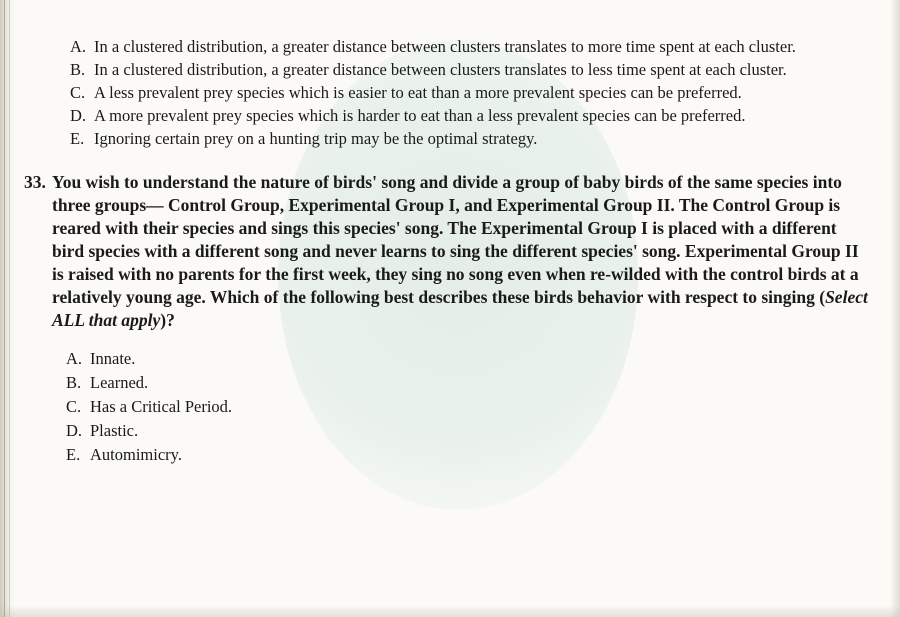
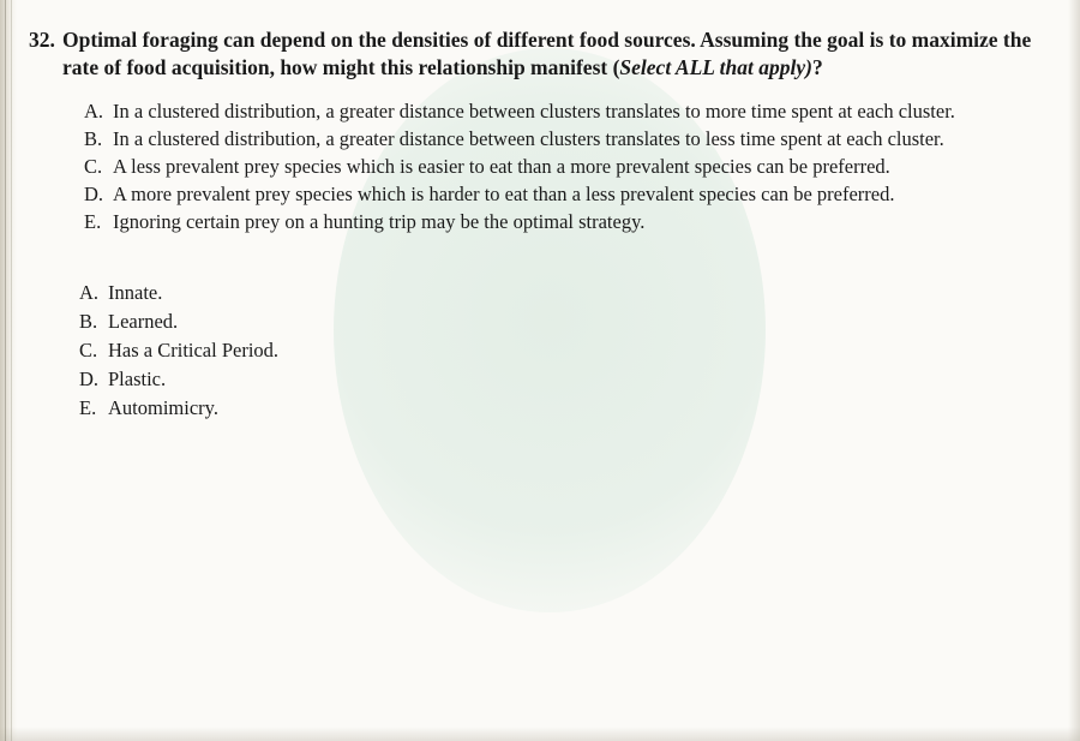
+ 32.
+ Optimal foraging can depend on the densities of different food sources. Assuming the goal is to maximize the rate of food acquisition, how might this relationship manifest (Select ALL that apply)?
  A.
  In a clustered distribution, a greater distance between clusters translates to more time spent at each cluster.
  B.
  In a clustered distribution, a greater distance between clusters translates to less time spent at each cluster.
  C.
  A less prevalent prey species which is easier to eat than a more prevalent species can be preferred.
  D.
  A more prevalent prey species which is harder to eat than a less prevalent species can be preferred.
  E.
  Ignoring certain prey on a hunting trip may be the optimal strategy.
- 33.
- You wish to understand the nature of birds' song and divide a group of baby birds of the same species into three groups— Control Group, Experimental Group I, and Experimental Group II. The Control Group is reared with their species and sings this species' song. The Experimental Group I is placed with a different bird species with a different song and never learns to sing the different species' song. Experimental Group II is raised with no parents for the first week, they sing no song even when re-wilded with the control birds at a relatively young age. Which of the following best describes these birds behavior with respect to singing (Select ALL that apply)?
  A.
  Innate.
  B.
  Learned.
  C.
  Has a Critical Period.
  D.
  Plastic.
  E.
  Automimicry.
